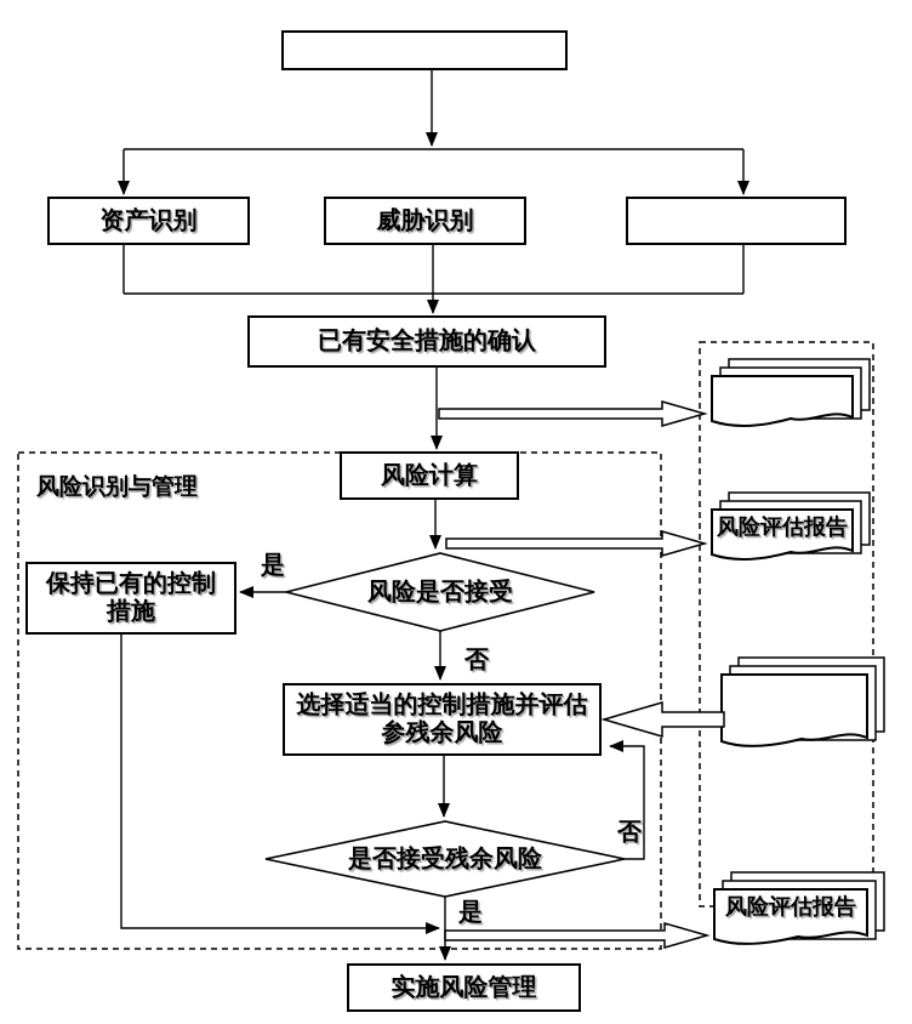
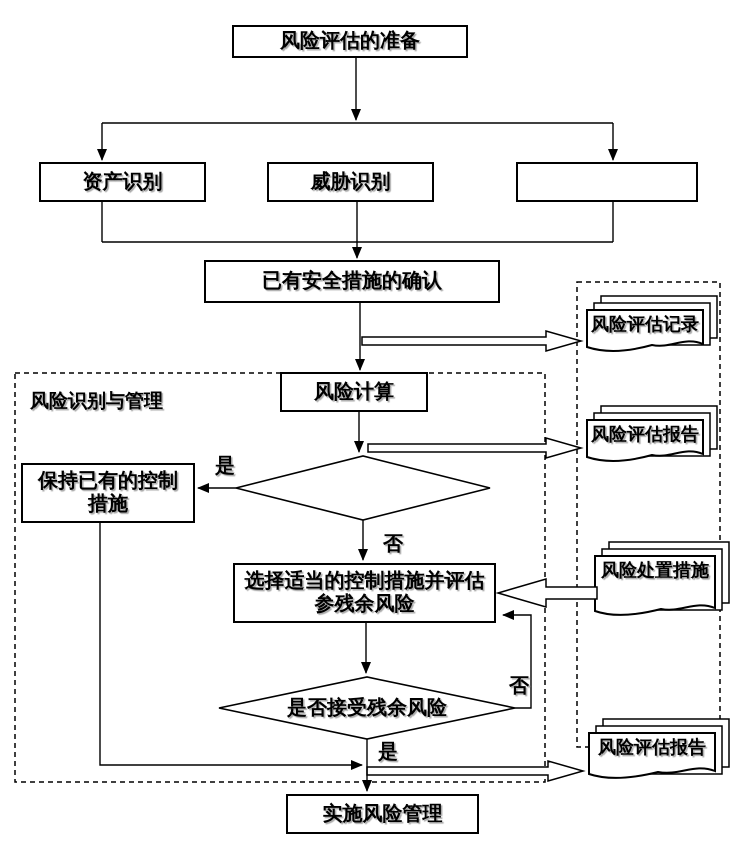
+ 风险评估的准备
  资产识别
  威胁识别
  已有安全措施的确认
  风险计算
  风险识别与管理
- 风险是否接受
  保持已有的控制
  措施
  选择适当的控制措施并评估
  参残余风险
  是否接受残余风险
  实施风险管理
+ 风险评估记录
  风险评估报告
+ 风险处置措施
  风险评估报告
  是
  否
  否
  是
